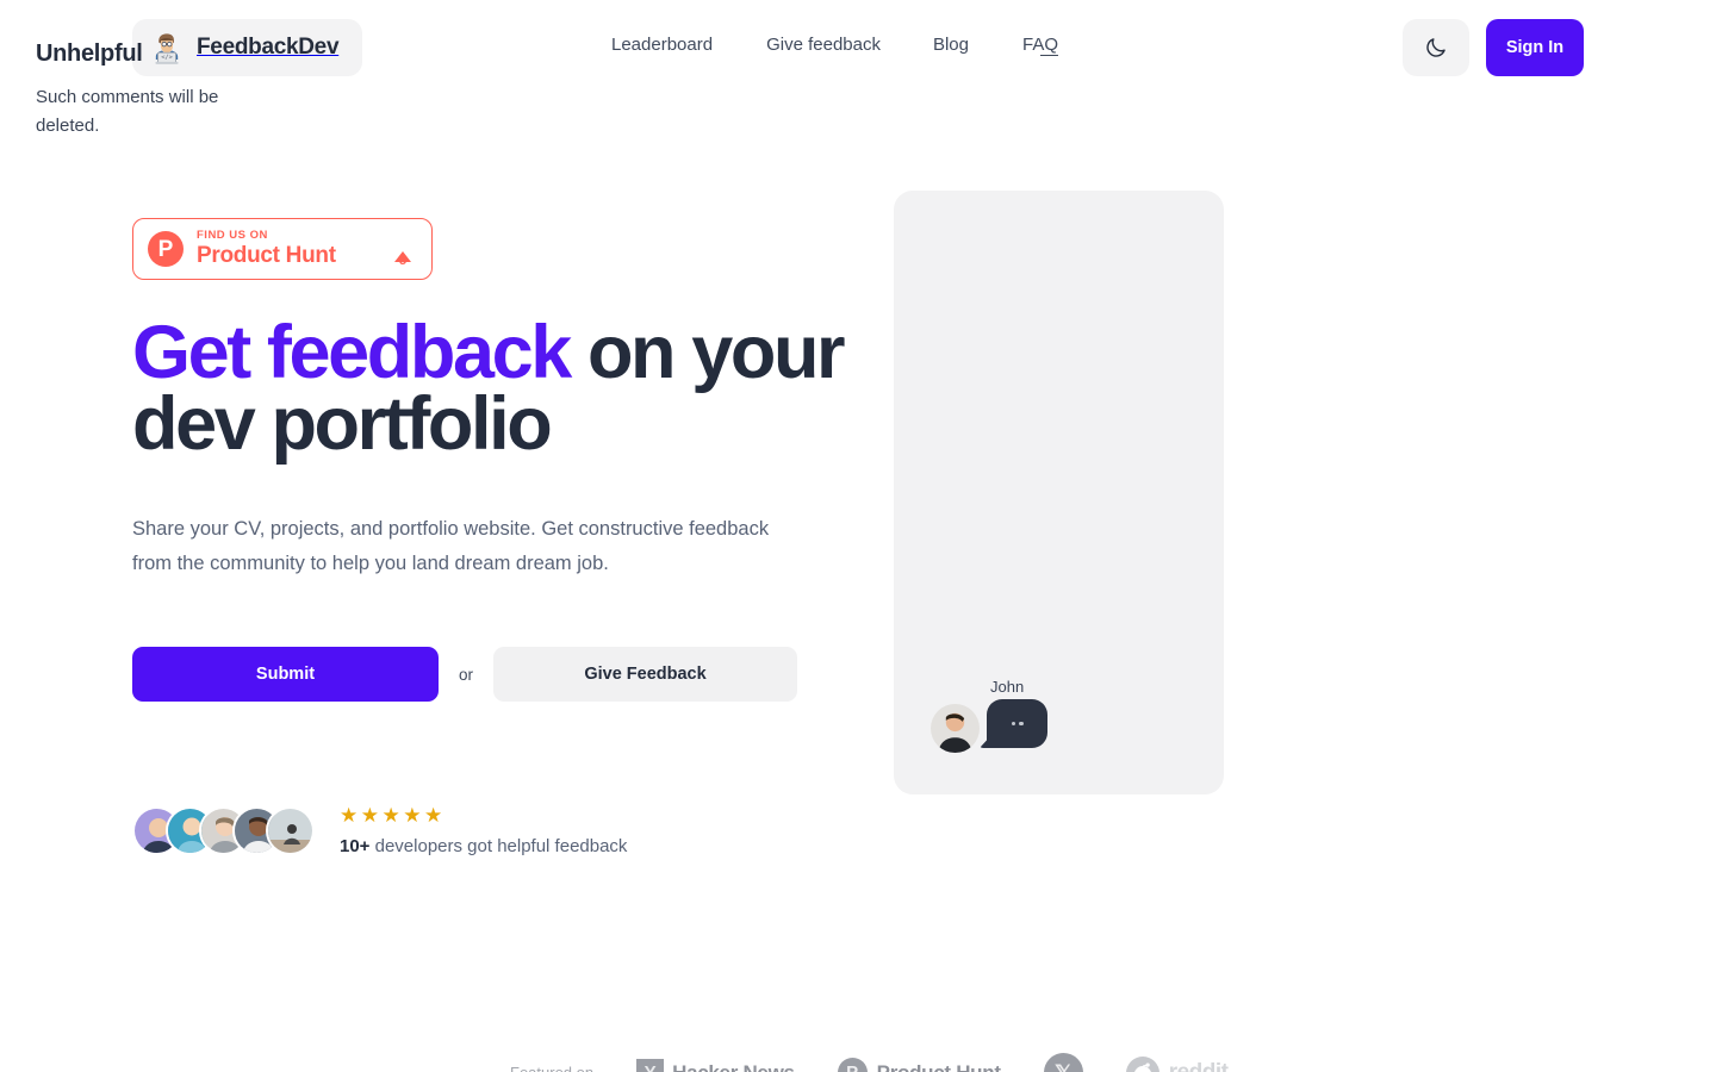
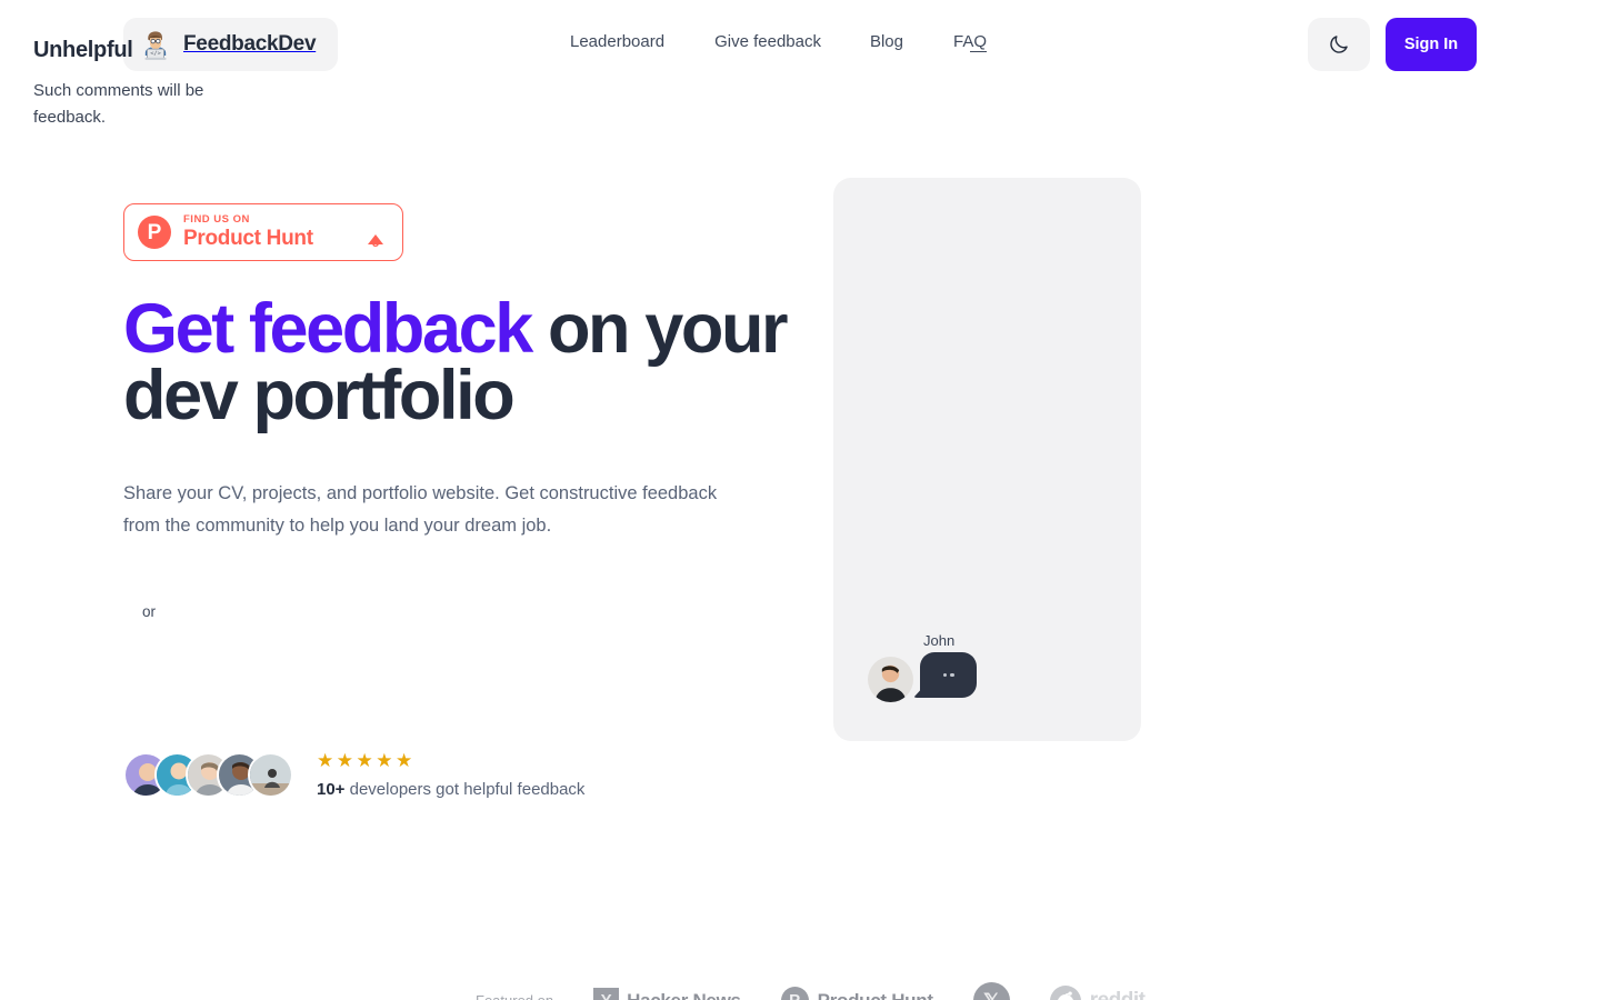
  FeedbackDev
  Leaderboard
  Give feedback
  Blog
  FAQ
  Sign In
  P
  FIND US ON
  Product Hunt
  5
  Get feedback on your dev portfolio
- Share your CV, projects, and portfolio website. Get constructive feedback from the community to help you land dream dream job.
+ Share your CV, projects, and portfolio website. Get constructive feedback from the community to help you land your dream job.
- Submit
  or
- Give Feedback
  ★★★★★
  10+ developers got helpful feedback
  Unhelpful
- Such comments will be deleted.
+ Such comments will be feedback.
  John
